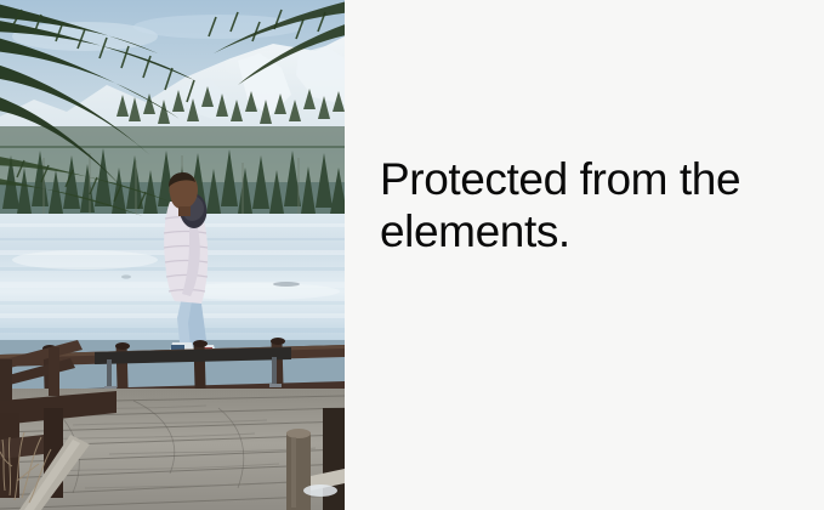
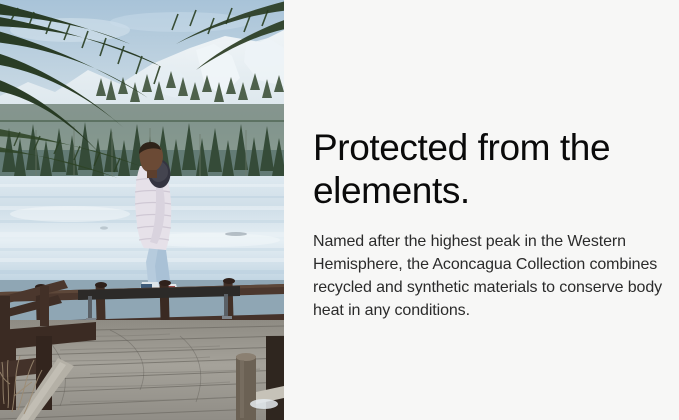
  Protected from the
  elements.
+ Named after the highest peak in the Western Hemisphere, the Aconcagua Collection combines recycled and synthetic materials to conserve body heat in any conditions.
